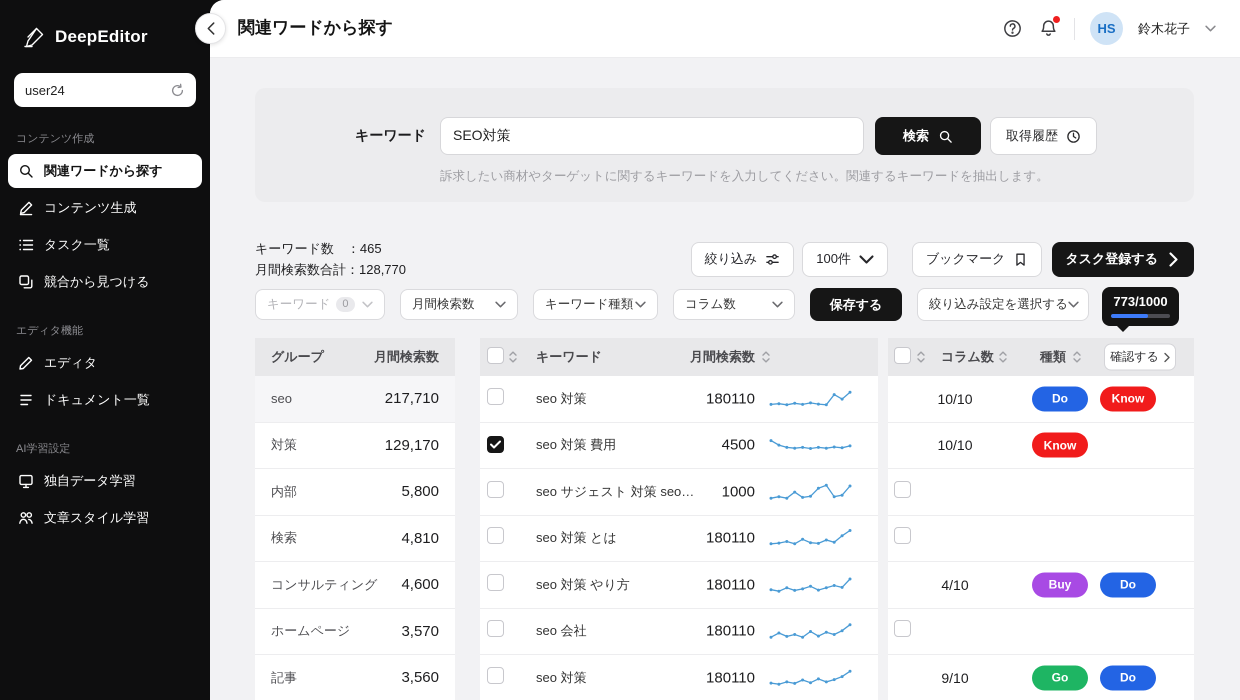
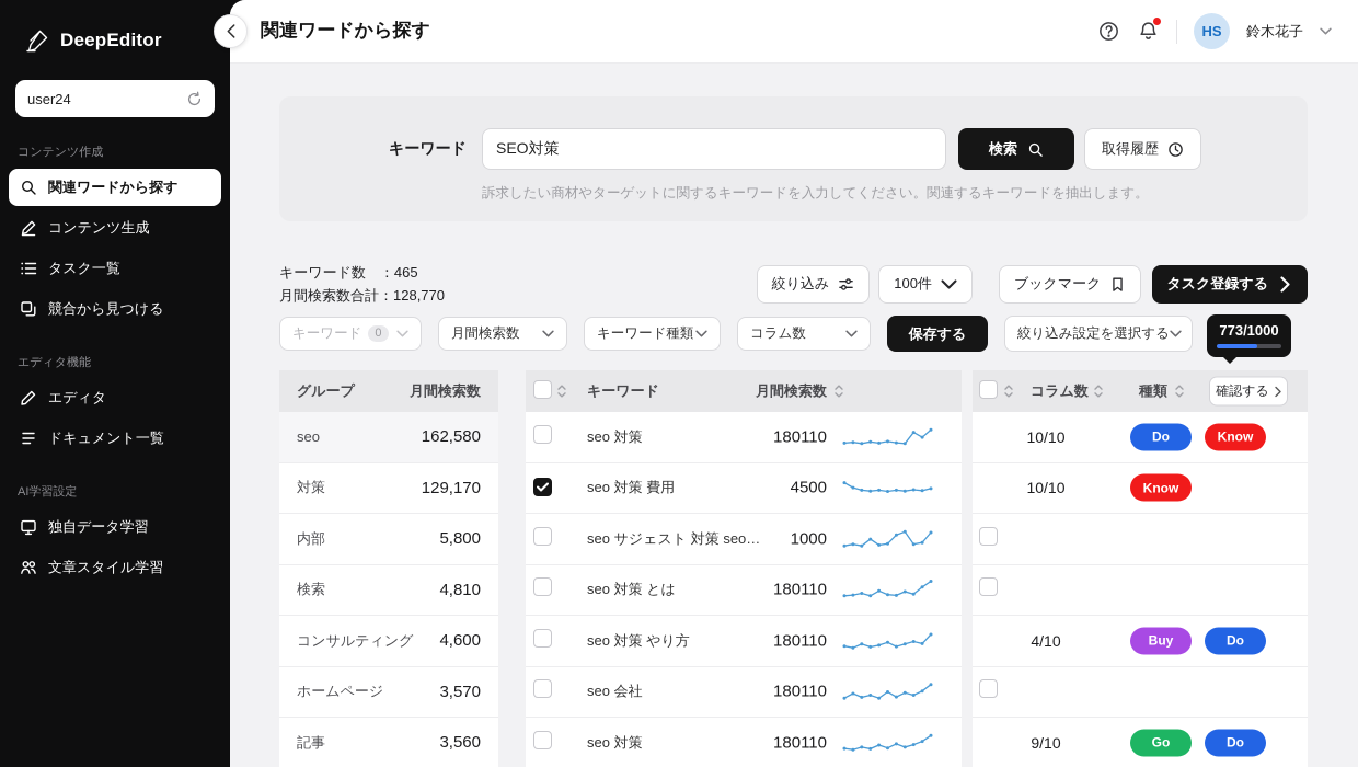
  DeepEditor
  user24
  コンテンツ作成
  関連ワードから探す
  コンテンツ生成
  タスク一覧
  競合から見つける
  エディタ機能
  エディタ
  ドキュメント一覧
  AI学習設定
  独自データ学習
  文章スタイル学習
  関連ワードから探す
  HS
  鈴木花子
  キーワード
  SEO対策
  検索
  取得履歴
  訴求したい商材やターゲットに関するキーワードを入力してください。関連するキーワードを抽出します。
  キーワード数 ：465
  月間検索数合計：128,770
  絞り込み
  100件
  ブックマーク
  タスク登録する
  キーワード
  0
  月間検索数
  キーワード種類
  コラム数
  保存する
  絞り込み設定を選択する
  773/1000
  グループ
  月間検索数
  seo
- 217,710
+ 162,580
  対策
  129,170
  内部
  5,800
  検索
  4,810
  コンサルティング
  4,600
  ホームページ
  3,570
  記事
  3,560
  キーワード
  月間検索数
  コラム数
  種類
  確認する
  seo 対策
  180110
  10/10
  Do
  Know
  seo 対策 費用
  4500
  10/10
  Know
  seo サジェスト 対策 seo…
  1000
  seo 対策 とは
  180110
  seo 対策 やり方
  180110
  4/10
  Buy
  Do
  seo 会社
  180110
  seo 対策
  180110
  9/10
  Go
  Do
